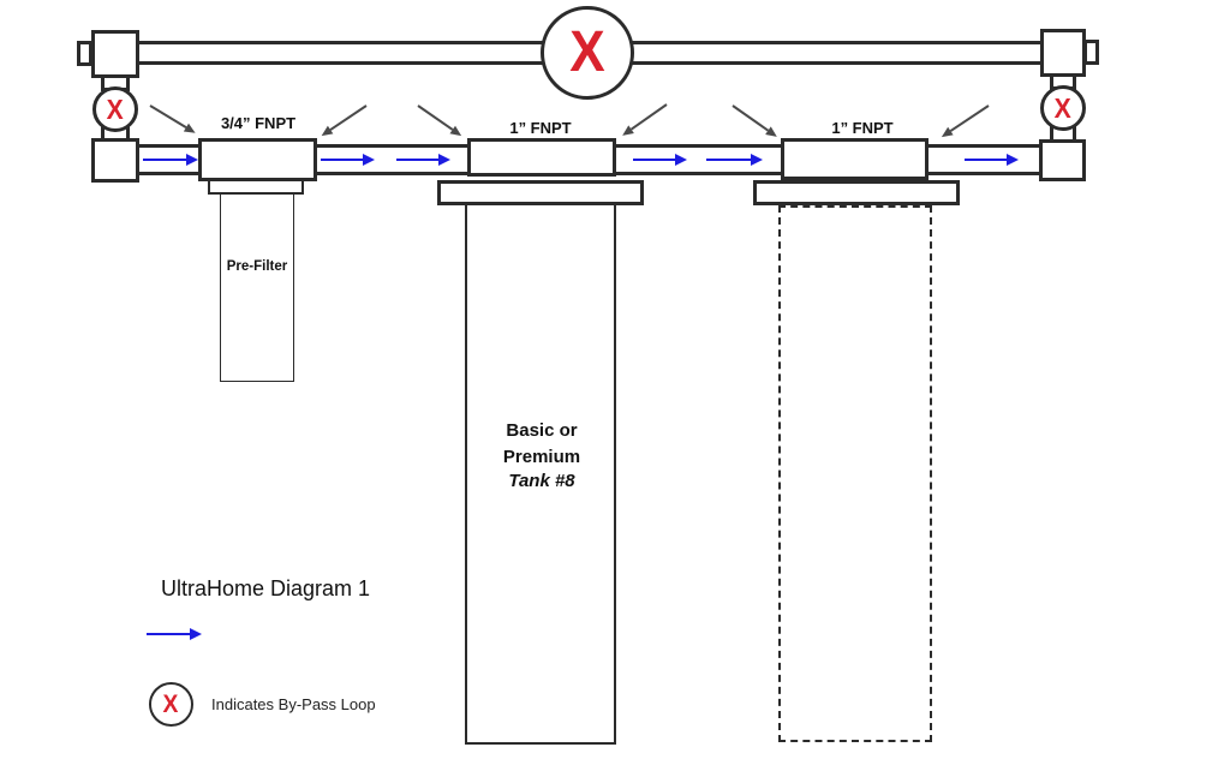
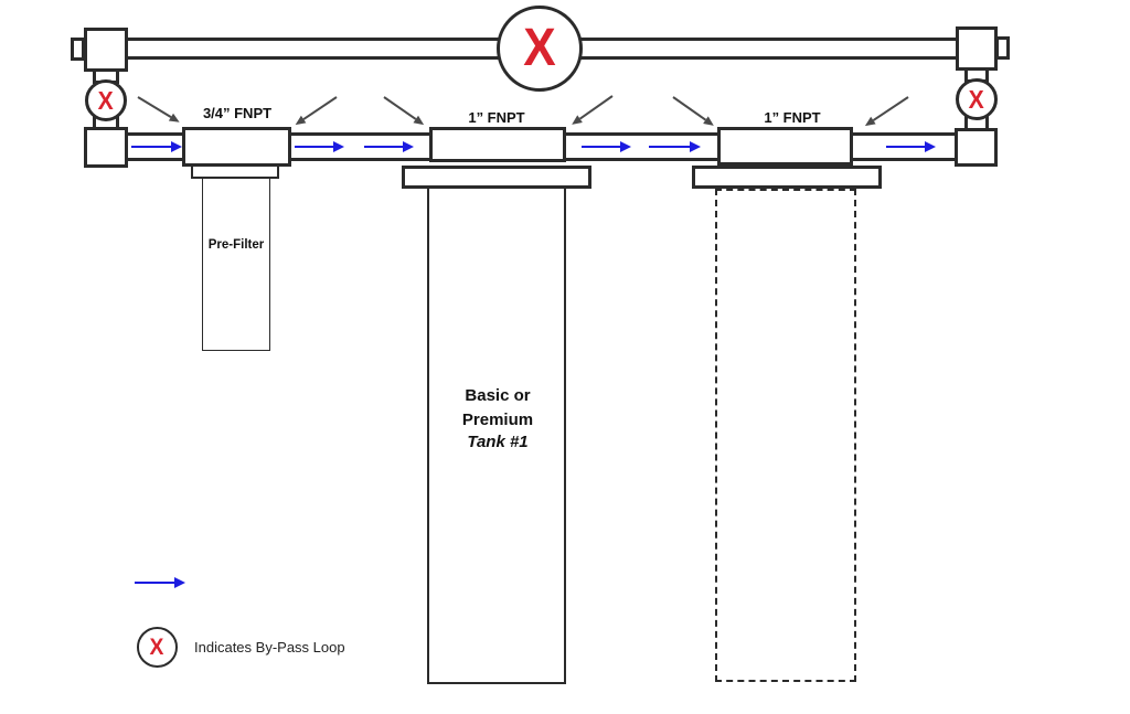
  X
  X
  X
  3/4” FNPT
  Pre-Filter
  1” FNPT
  Basic or
  Premium
- Tank #8
+ Tank #1
  1” FNPT
- UltraHome Diagram 1
  X
  Indicates By-Pass Loop
